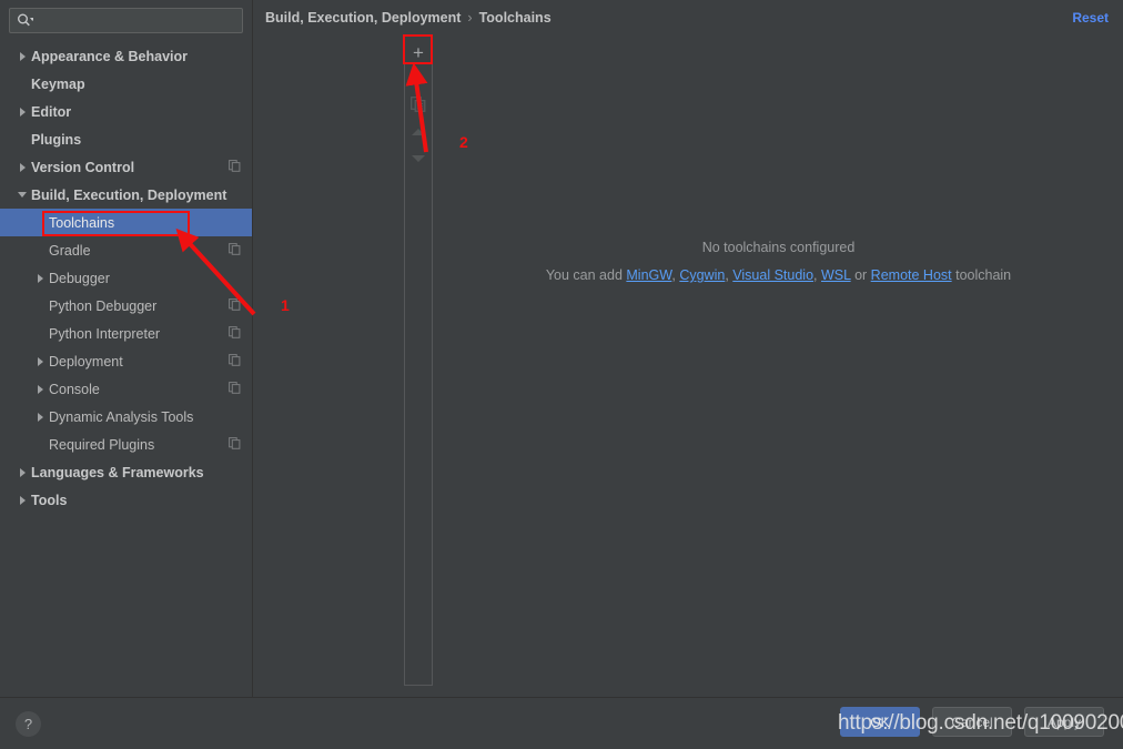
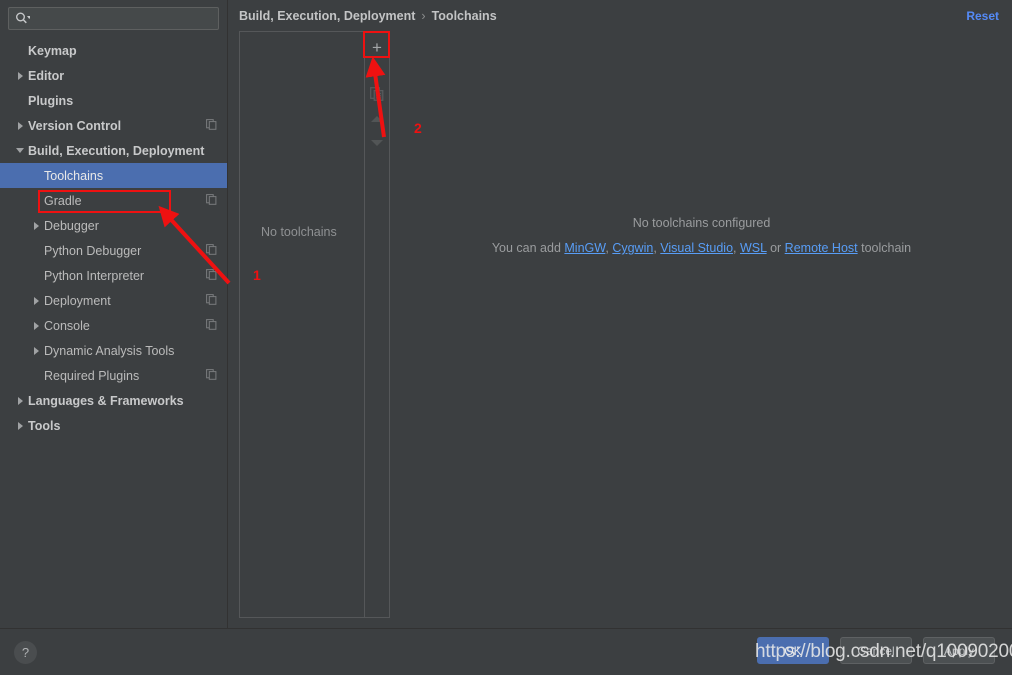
- Appearance & Behavior
  Keymap
  Editor
  Plugins
  Version Control
  Build, Execution, Deployment
  Toolchains
  Gradle
  Debugger
  Python Debugger
  Python Interpreter
  Deployment
  Console
  Dynamic Analysis Tools
  Required Plugins
  Languages & Frameworks
  Tools
  Build, Execution, Deployment › Toolchains
  Reset
+ No toolchains
  +
  −
  No toolchains configured
  You can add MinGW, Cygwin, Visual Studio, WSL or Remote Host toolchain
  ?
  OK
  Cancel
  Apply
  1
  2
  https://blog.csdn.net/q1009020
